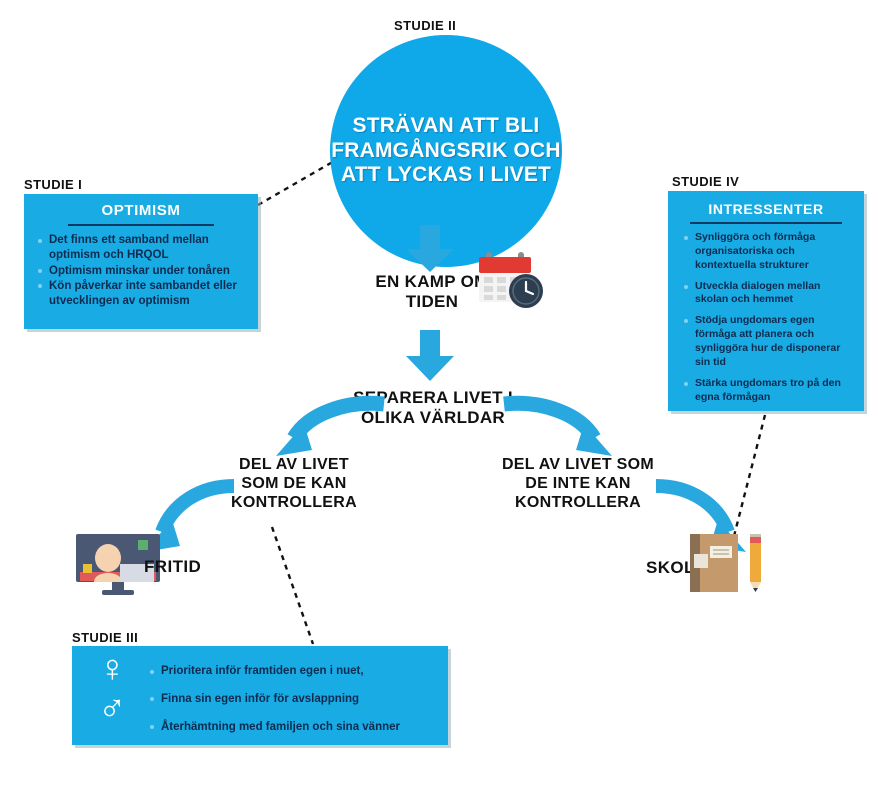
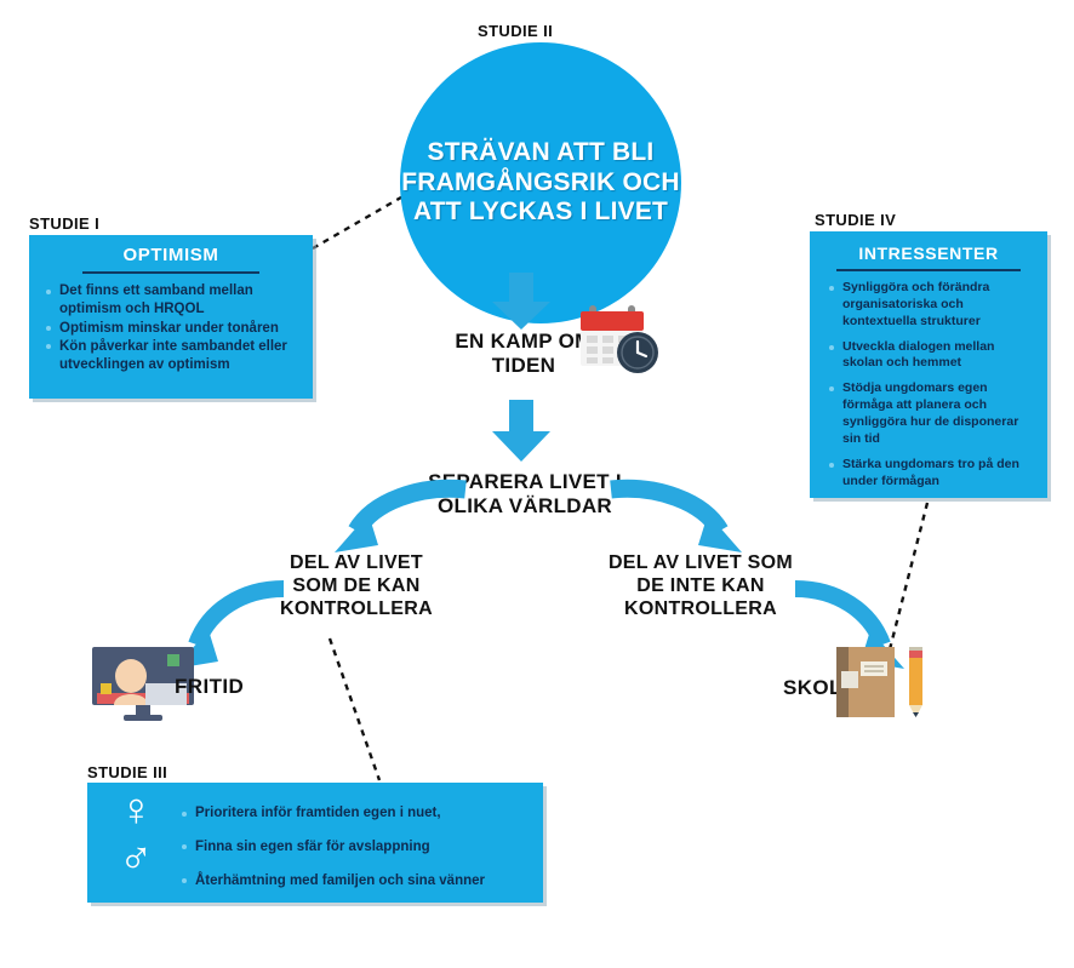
  STUDIE II
  STRÄVAN ATT BLI FRAMGÅNGSRIK OCH ATT LYCKAS I LIVET
  EN KAMP O
  TIDEN
  ARERA LIVET
  OLIKA VÄRLDAR
  DEL AV LIVET
  SOM DE KAN
  KONTROLLERA
  DEL AV LIVET SOM
  DE INTE KAN
  KONTROLLERA
  FRITID
  SKOL
  STUDIE I
  OPTIMISM
  Det finns ett samband mellan optimism och HRQOL
  Optimism minskar under tonåren
  Kön påverkar inte sambandet eller utvecklingen av optimism
  STUDIE IV
  INTRESSENTER
- Synliggöra och förmåga organisatoriska och kontextuella strukturer
+ Synliggöra och förändra organisatoriska och kontextuella strukturer
  Utveckla dialogen mellan skolan och hemmet
  Stödja ungdomars egen förmåga att planera och synliggöra hur de disponerar sin tid
- Stärka ungdomars tro på den egna förmågan
+ Stärka ungdomars tro på den under förmågan
  STUDIE III
  ♀
  ♂
  Prioritera inför framtiden egen i nuet,
- Finna sin egen inför för avslappning
+ Finna sin egen sfär för avslappning
  Återhämtning med familjen och sina vänner
